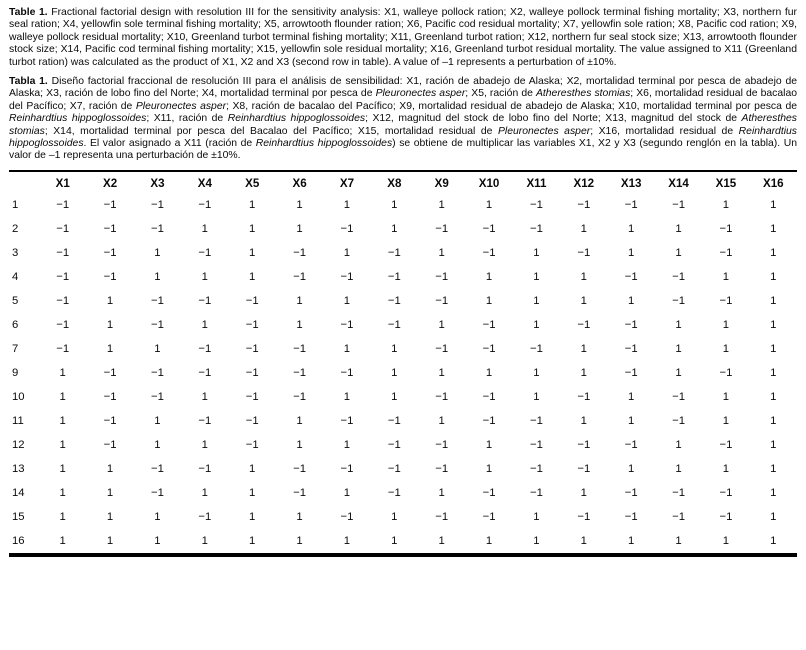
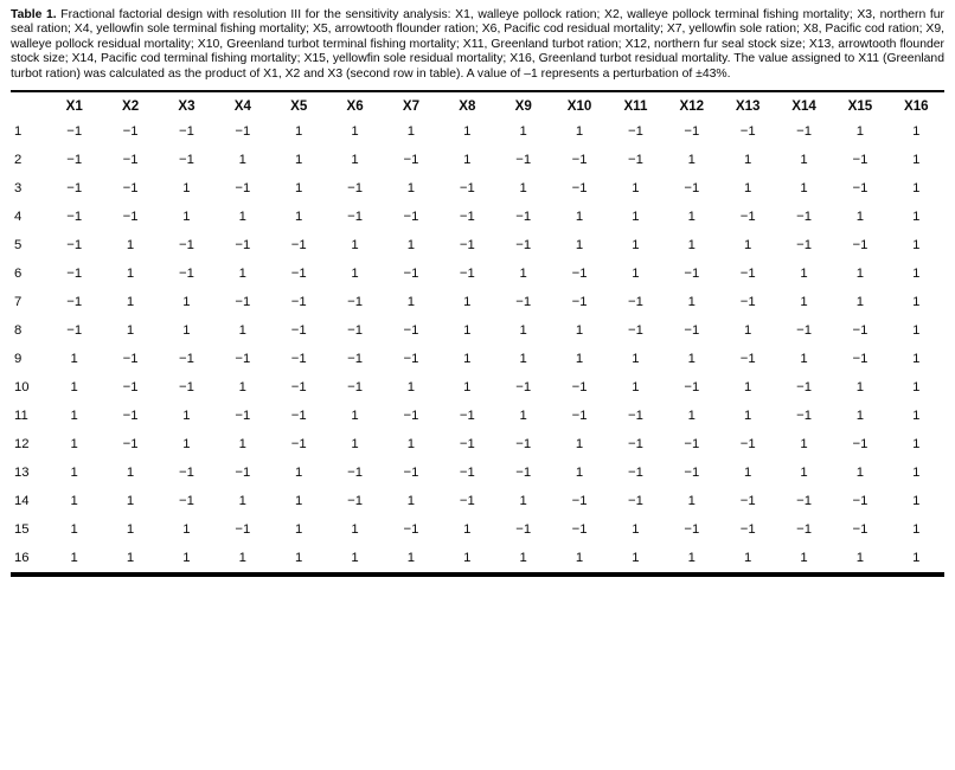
- Table 1. Fractional factorial design with resolution III for the sensitivity analysis: X1, walleye pollock ration; X2, walleye pollock terminal fishing mortality; X3, northern fur seal ration; X4, yellowfin sole terminal fishing mortality; X5, arrowtooth flounder ration; X6, Pacific cod residual mortality; X7, yellowfin sole ration; X8, Pacific cod ration; X9, walleye pollock residual mortality; X10, Greenland turbot terminal fishing mortality; X11, Greenland turbot ration; X12, northern fur seal stock size; X13, arrowtooth flounder stock size; X14, Pacific cod terminal fishing mortality; X15, yellowfin sole residual mortality; X16, Greenland turbot residual mortality. The value assigned to X11 (Greenland turbot ration) was calculated as the product of X1, X2 and X3 (second row in table). A value of –1 represents a perturbation of ±10%.
+ Table 1. Fractional factorial design with resolution III for the sensitivity analysis: X1, walleye pollock ration; X2, walleye pollock terminal fishing mortality; X3, northern fur seal ration; X4, yellowfin sole terminal fishing mortality; X5, arrowtooth flounder ration; X6, Pacific cod residual mortality; X7, yellowfin sole ration; X8, Pacific cod ration; X9, walleye pollock residual mortality; X10, Greenland turbot terminal fishing mortality; X11, Greenland turbot ration; X12, northern fur seal stock size; X13, arrowtooth flounder stock size; X14, Pacific cod terminal fishing mortality; X15, yellowfin sole residual mortality; X16, Greenland turbot residual mortality. The value assigned to X11 (Greenland turbot ration) was calculated as the product of X1, X2 and X3 (second row in table). A value of –1 represents a perturbation of ±43%.
- Tabla 1. Diseño factorial fraccional de resolución III para el análisis de sensibilidad: X1, ración de abadejo de Alaska; X2, mortalidad terminal por pesca de abadejo de Alaska; X3, ración de lobo fino del Norte; X4, mortalidad terminal por pesca de Pleuronectes asper; X5, ración de Atheresthes stomias; X6, mortalidad residual de bacalao del Pacífico; X7, ración de Pleuronectes asper; X8, ración de bacalao del Pacífico; X9, mortalidad residual de abadejo de Alaska; X10, mortalidad terminal por pesca de Reinhardtius hippoglossoides; X11, ración de Reinhardtius hippoglossoides; X12, magnitud del stock de lobo fino del Norte; X13, magnitud del stock de Atheresthes stomias; X14, mortalidad terminal por pesca del Bacalao del Pacífico; X15, mortalidad residual de Pleuronectes asper; X16, mortalidad residual de Reinhardtius hippoglossoides. El valor asignado a X11 (ración de Reinhardtius hippoglossoides) se obtiene de multiplicar las variables X1, X2 y X3 (segundo renglón en la tabla). Un valor de –1 representa una perturbación de ±10%.
  	X1	X2	X3	X4	X5	X6	X7	X8	X9	X10	X11	X12	X13	X14	X15	X16
  1	−1	−1	−1	−1	1	1	1	1	1	1	−1	−1	−1	−1	1	1
  2	−1	−1	−1	1	1	1	−1	1	−1	−1	−1	1	1	1	−1	1
  3	−1	−1	1	−1	1	−1	1	−1	1	−1	1	−1	1	1	−1	1
  4	−1	−1	1	1	1	−1	−1	−1	−1	1	1	1	−1	−1	1	1
  5	−1	1	−1	−1	−1	1	1	−1	−1	1	1	1	1	−1	−1	1
  6	−1	1	−1	1	−1	1	−1	−1	1	−1	1	−1	−1	1	1	1
  7	−1	1	1	−1	−1	−1	1	1	−1	−1	−1	1	−1	1	1	1
+ 8	−1	1	1	1	−1	−1	−1	1	1	1	−1	−1	1	−1	−1	1
  9	1	−1	−1	−1	−1	−1	−1	1	1	1	1	1	−1	1	−1	1
  10	1	−1	−1	1	−1	−1	1	1	−1	−1	1	−1	1	−1	1	1
  11	1	−1	1	−1	−1	1	−1	−1	1	−1	−1	1	1	−1	1	1
  12	1	−1	1	1	−1	1	1	−1	−1	1	−1	−1	−1	1	−1	1
  13	1	1	−1	−1	1	−1	−1	−1	−1	1	−1	−1	1	1	1	1
  14	1	1	−1	1	1	−1	1	−1	1	−1	−1	1	−1	−1	−1	1
  15	1	1	1	−1	1	1	−1	1	−1	−1	1	−1	−1	−1	−1	1
  16	1	1	1	1	1	1	1	1	1	1	1	1	1	1	1	1
